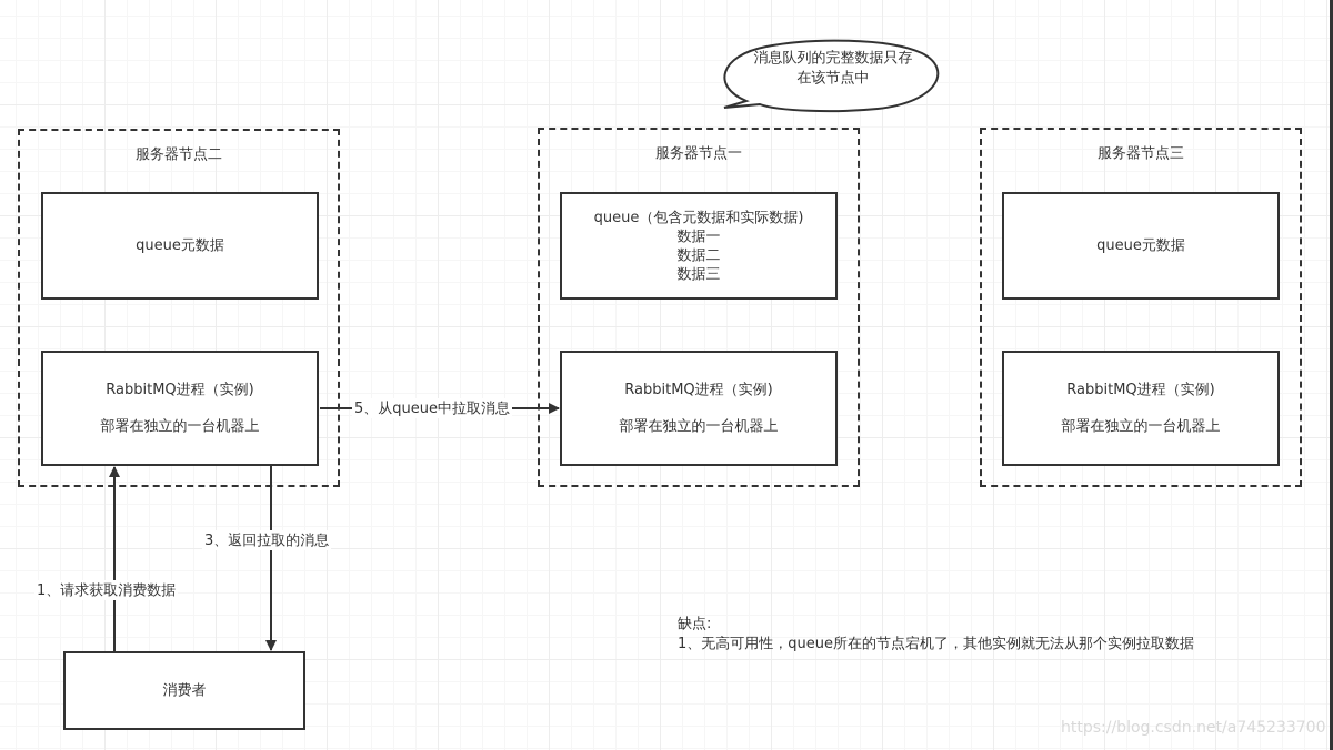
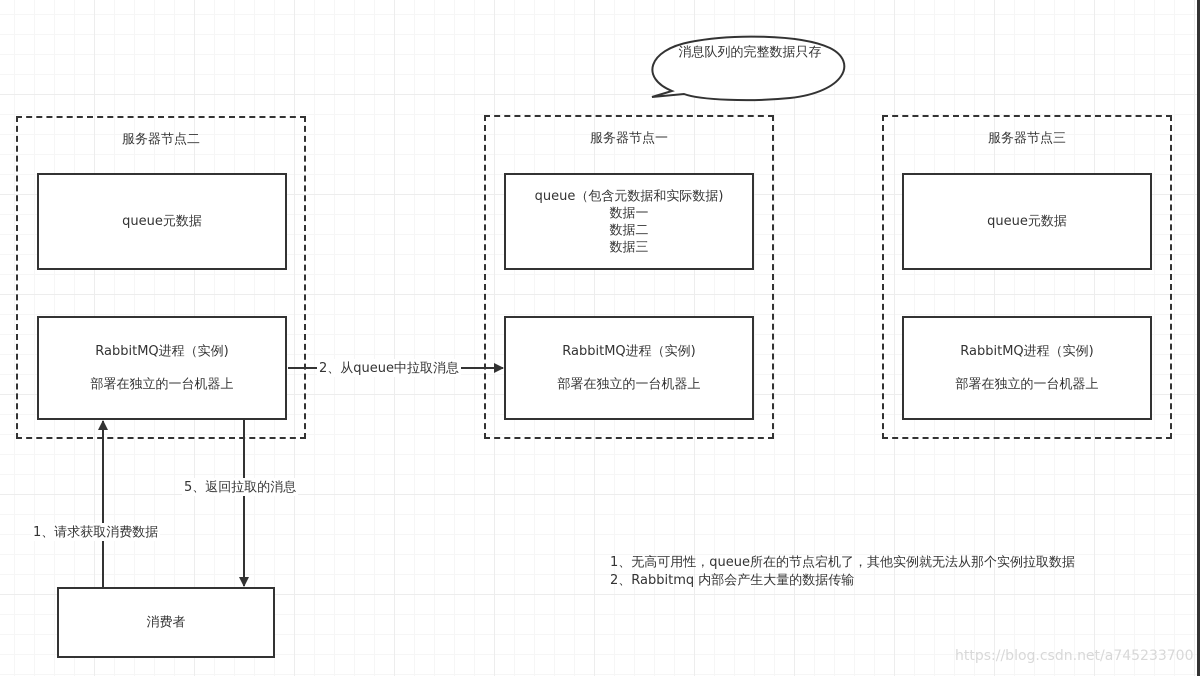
  消息队列的完整数据只存
- 在该节点中
  服务器节点二
  queue元数据
  RabbitMQ进程（实例)
  部署在独立的一台机器上
  服务器节点一
  queue（包含元数据和实际数据)
  数据一
  数据二
  数据三
  RabbitMQ进程（实例)
  部署在独立的一台机器上
  服务器节点三
  queue元数据
  RabbitMQ进程（实例)
  部署在独立的一台机器上
  消费者
- 5、从queue中拉取消息
+ 2、从queue中拉取消息
  1、请求获取消费数据
- 3、返回拉取的消息
+ 5、返回拉取的消息
- 缺点:
  1、无高可用性，queue所在的节点宕机了，其他实例就无法从那个实例拉取数据
+ 2、Rabbitmq 内部会产生大量的数据传输
  https://blog.csdn.net/a745233700
